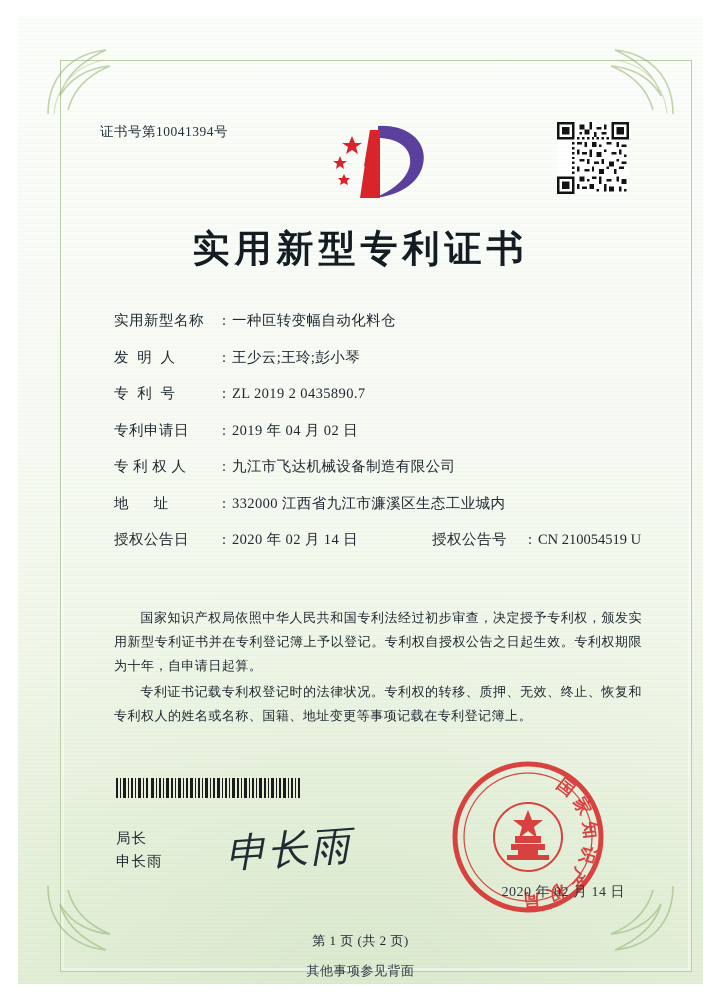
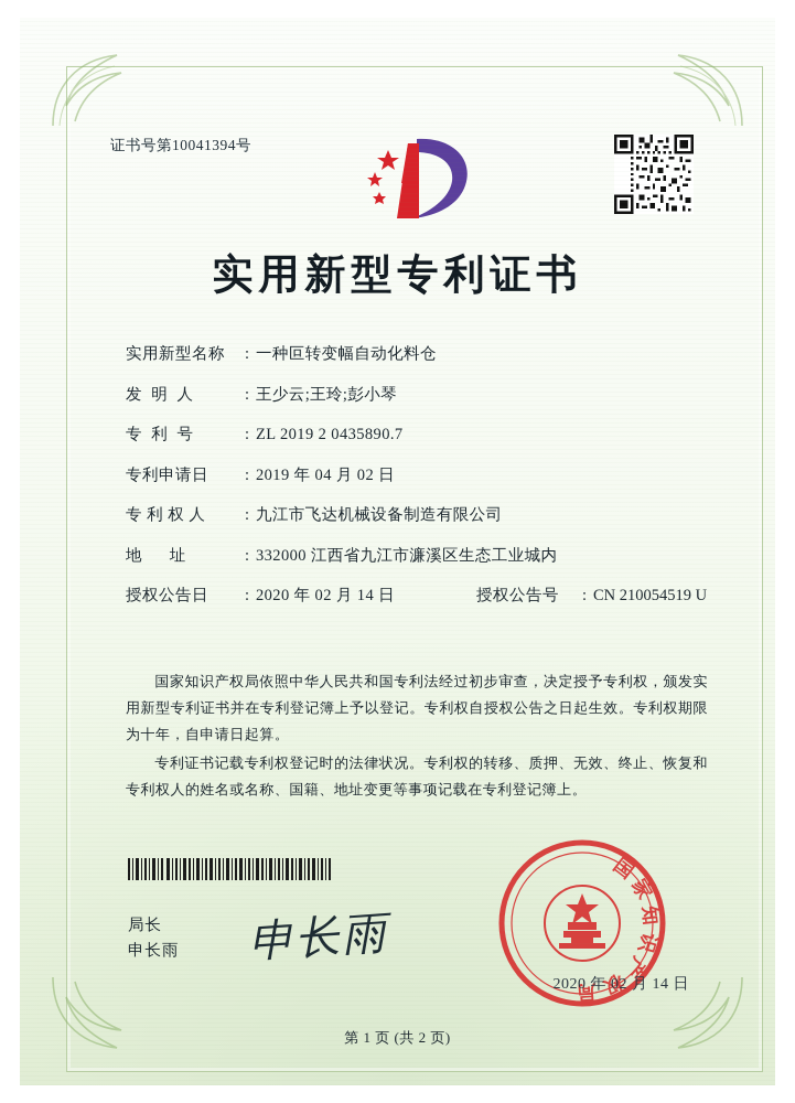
- 其他事项参见背面
